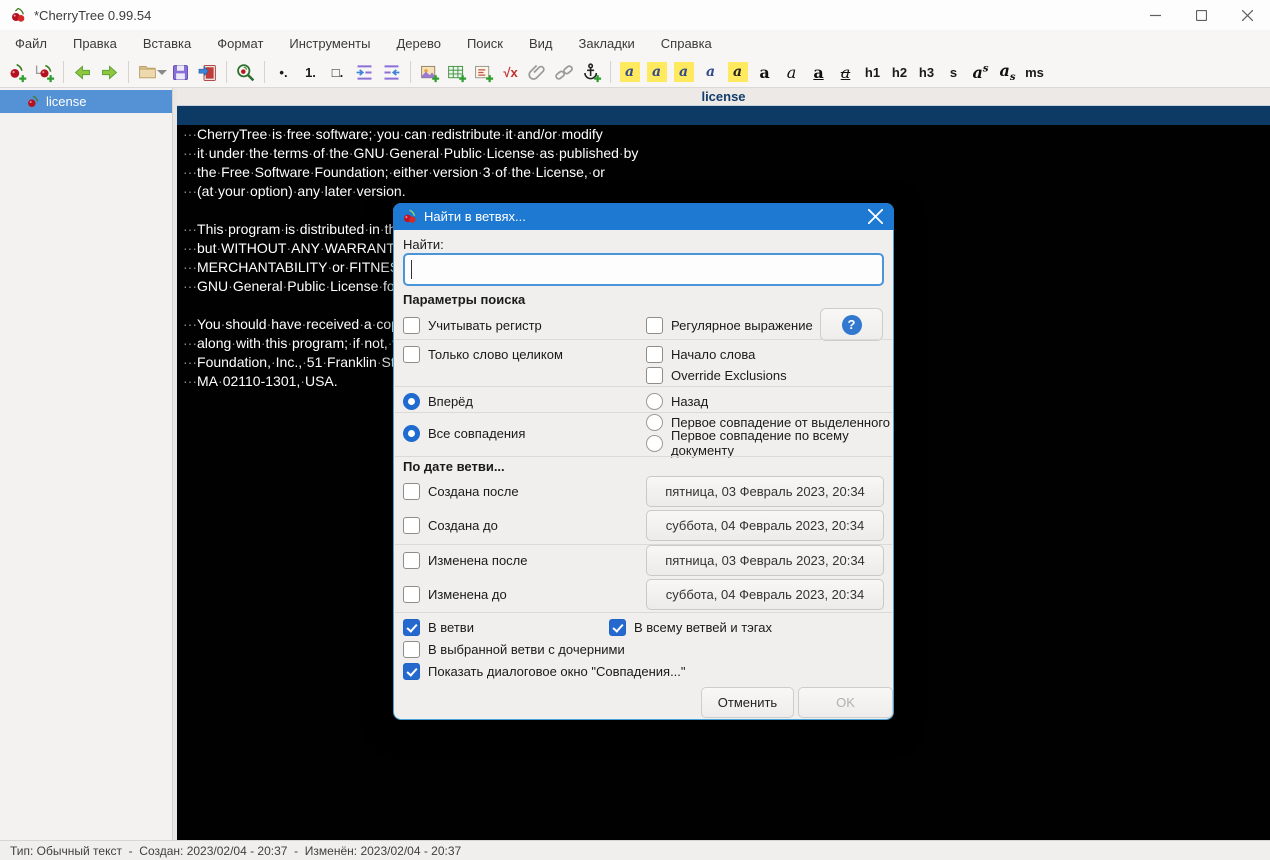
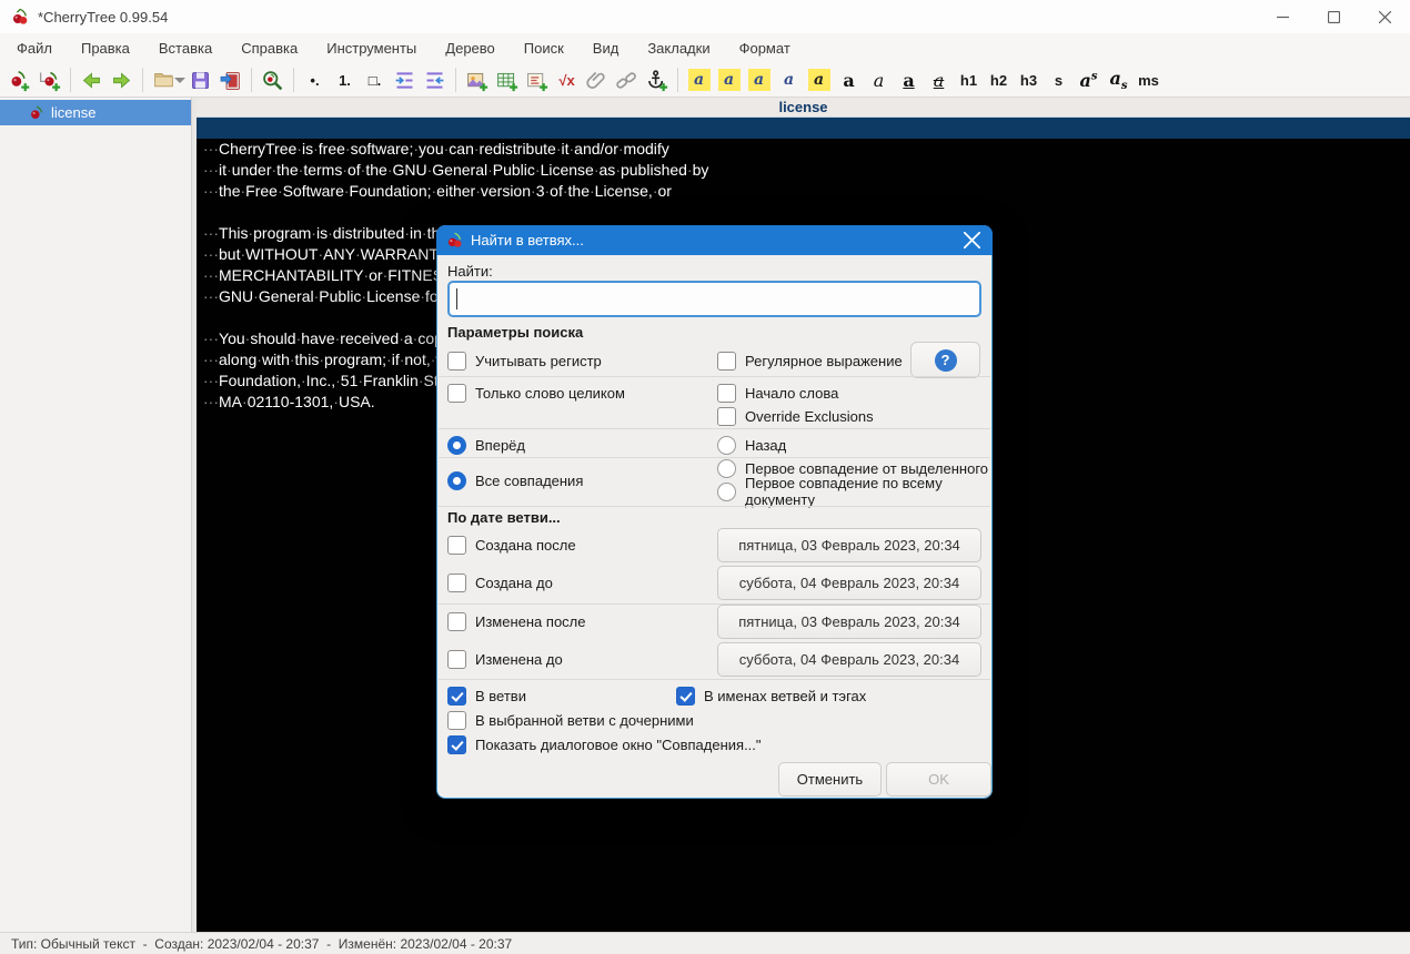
  *CherryTree 0.99.54
  Файл
  Правка
  Вставка
- Формат
+ Справка
  Инструменты
  Дерево
  Поиск
  Вид
  Закладки
- Справка
+ Формат
  •.
  1.
  □.
  √x
  a
  a
  a
  a
  a
  a
  a
  a
  a
  h1
  h2
  h3
  s
  as
  as
  ms
  license
  license
  ···CherryTree·is·free·software;·you·can·redistribute·it·and/or·modify
  ···it·under·the·terms·of·the·GNU·General·Public·License·as·published·by
  ···the·Free·Software·Foundation;·either·version·3·of·the·License,·or
- ···(at·your·option)·any·later·version.
  ···MA·02110-1301,·USA.
  Тип: Обычный текст - Создан: 2023/02/04 - 20:37 - Изменён: 2023/02/04 - 20:37
  Найти в ветвях...
  Найти:
  Параметры поиска
  ?
  Учитывать регистр
  Регулярное выражение
  Только слово целиком
  Начало слова
  Override Exclusions
  Вперёд
  Назад
  Все совпадения
  Первое совпадение от выделенного
  Первое совпадение по всему документу
  По дате ветви...
  Создана после
  пятница, 03 Февраль 2023, 20:34
  Создана до
  суббота, 04 Февраль 2023, 20:34
  Изменена после
  пятница, 03 Февраль 2023, 20:34
  Изменена до
  суббота, 04 Февраль 2023, 20:34
  В ветви
- В всему ветвей и тэгах
+ В именах ветвей и тэгах
  В выбранной ветви с дочерними
  Показать диалоговое окно "Совпадения..."
  Отменить
  OK
